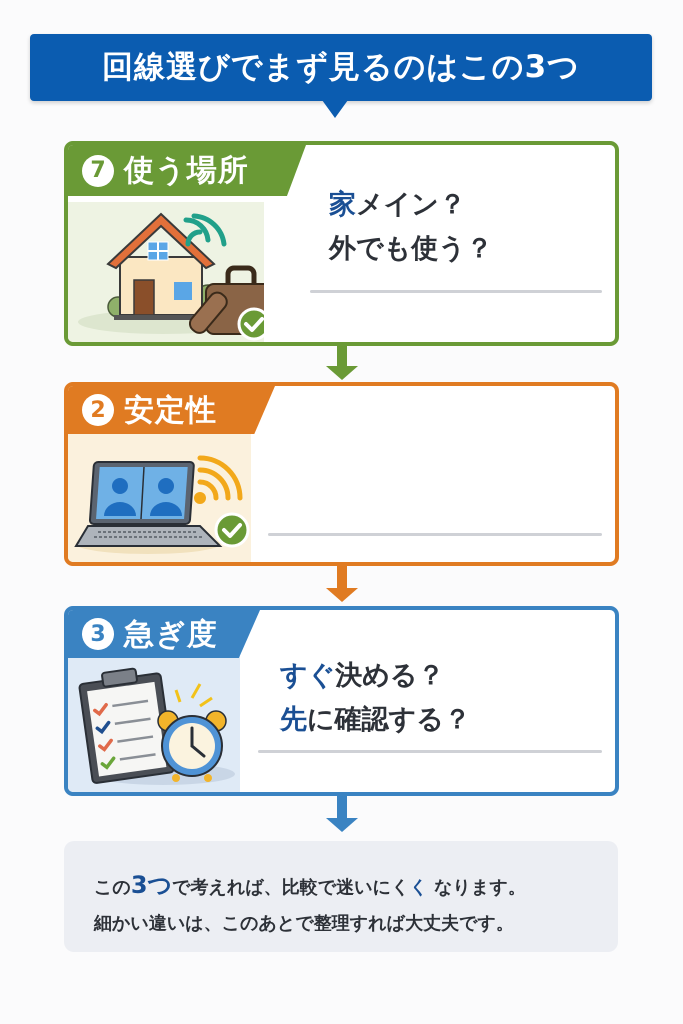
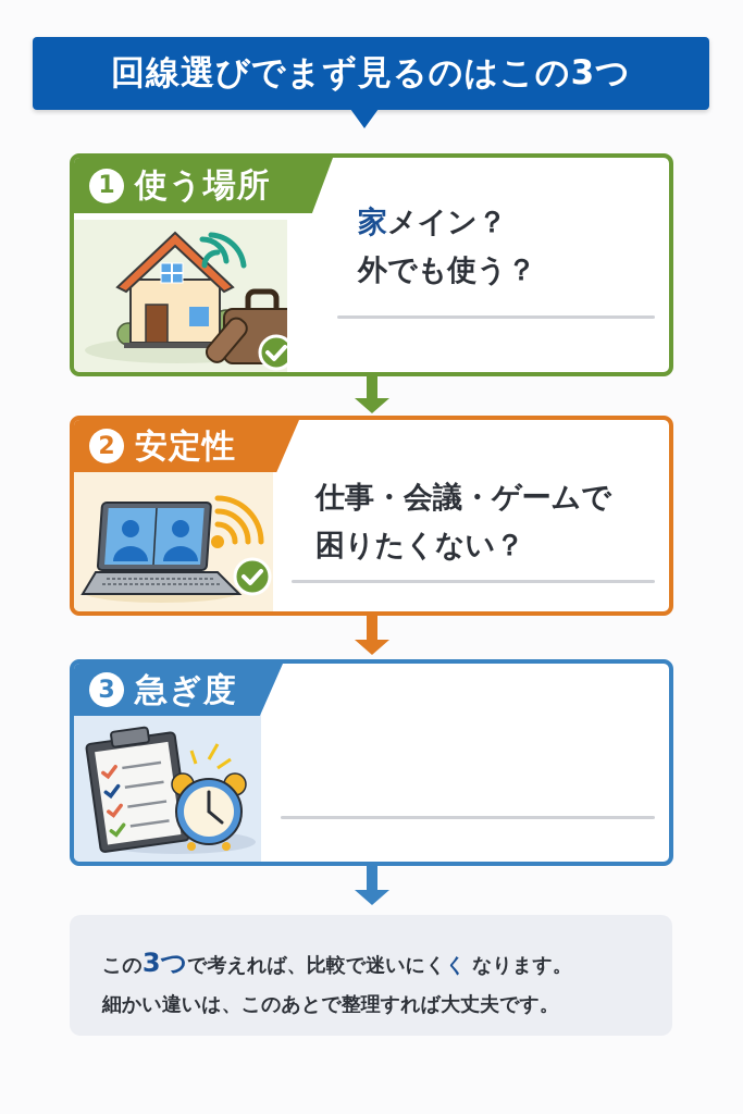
  回線選びでまず見るのはこの3つ
- 7
+ 1
  使う場所
  家メイン？
  外でも使う？
  2
  安定性
+ 仕事・会議・ゲームで
+ 困りたくない？
  3
  急ぎ度
- すぐ決める？
- 先に確認する？
  この3つで考えれば、比較で迷いにくく なります。
  細かい違いは、このあとで整理すれば大丈夫です。
